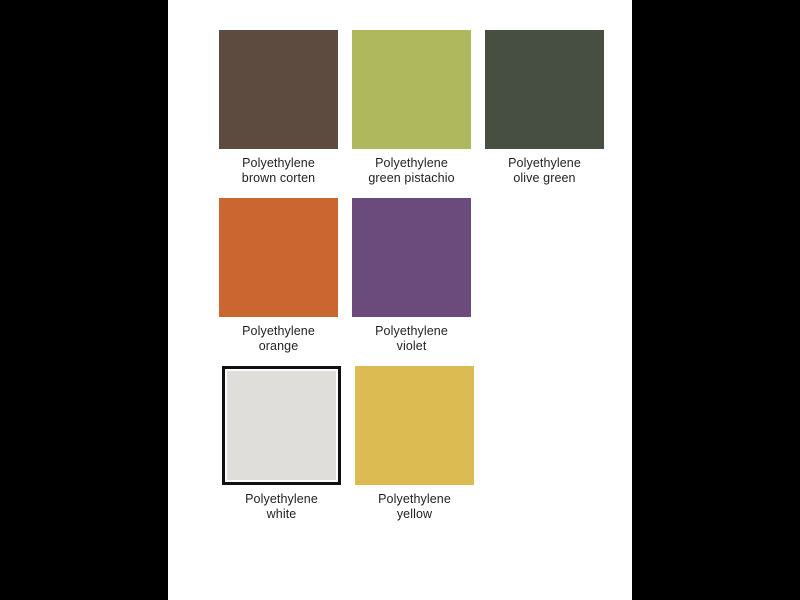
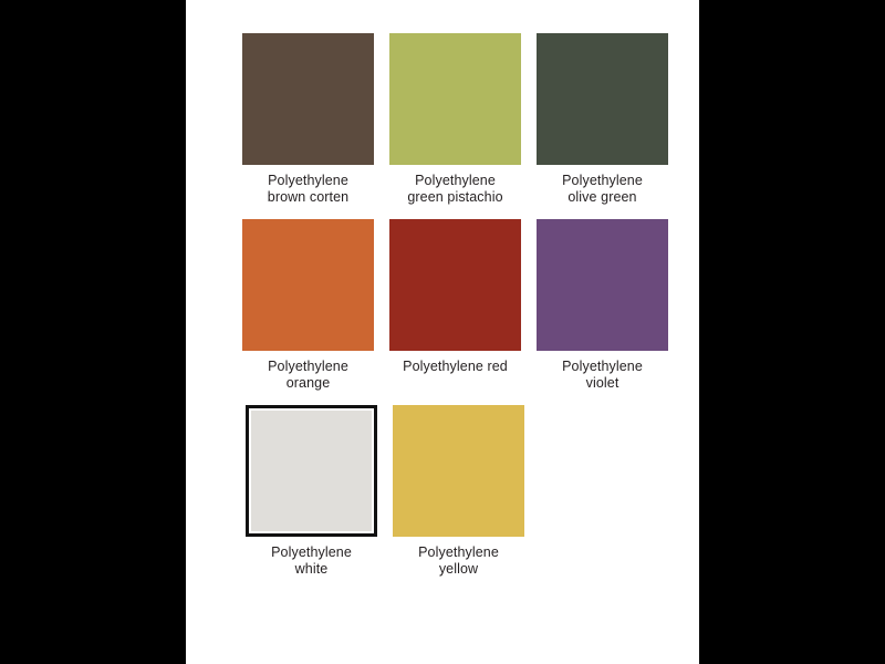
  Polyethylene
  brown corten
  Polyethylene
  green pistachio
  Polyethylene
  olive green
  Polyethylene
  orange
+ Polyethylene red
  Polyethylene
  violet
  Polyethylene
  white
  Polyethylene
  yellow
